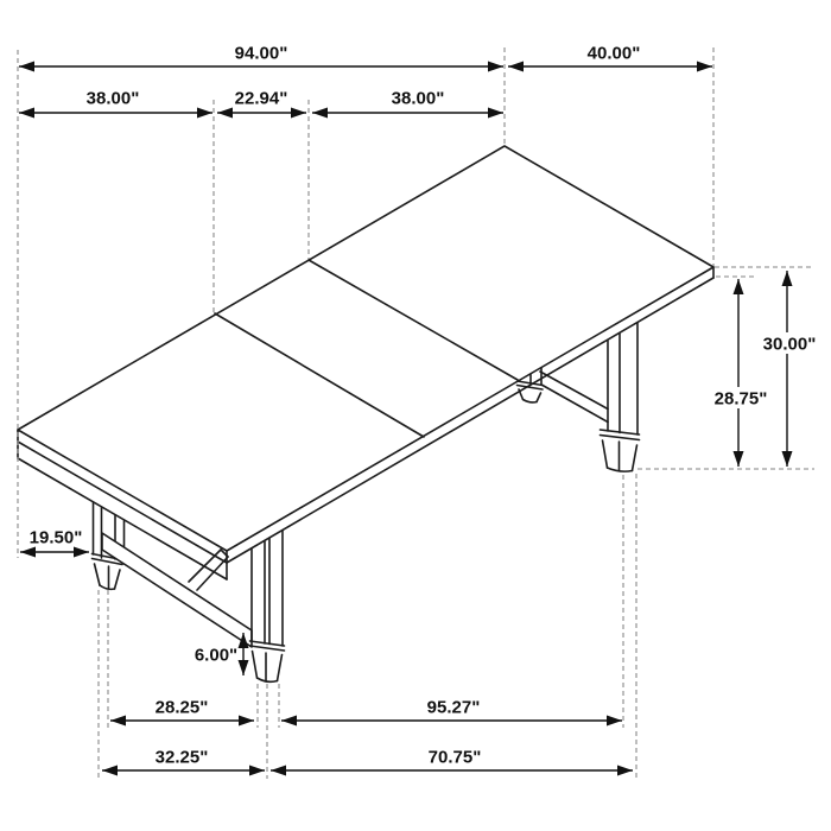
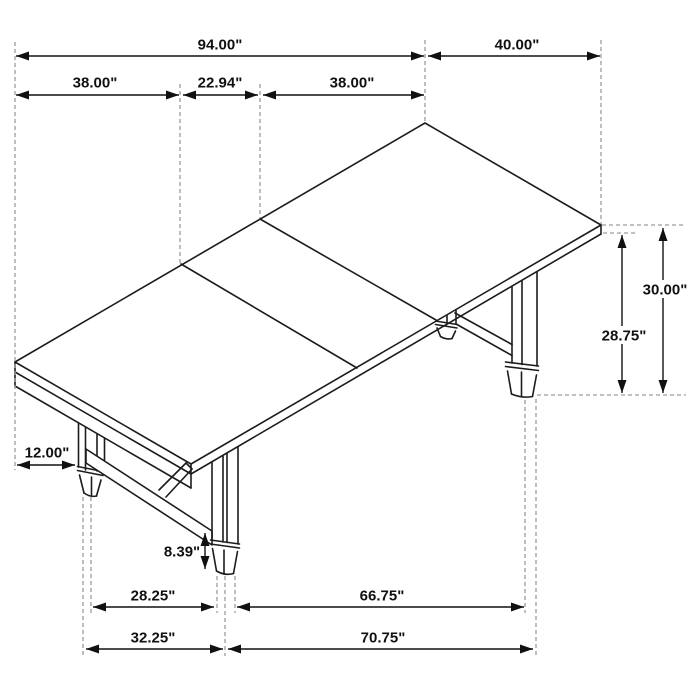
  94.00"
  40.00"
  38.00"
  22.94"
  38.00"
- 19.50"
+ 12.00"
  28.75"
  30.00"
- 6.00"
+ 8.39"
  28.25"
- 95.27"
+ 66.75"
  32.25"
  70.75"
